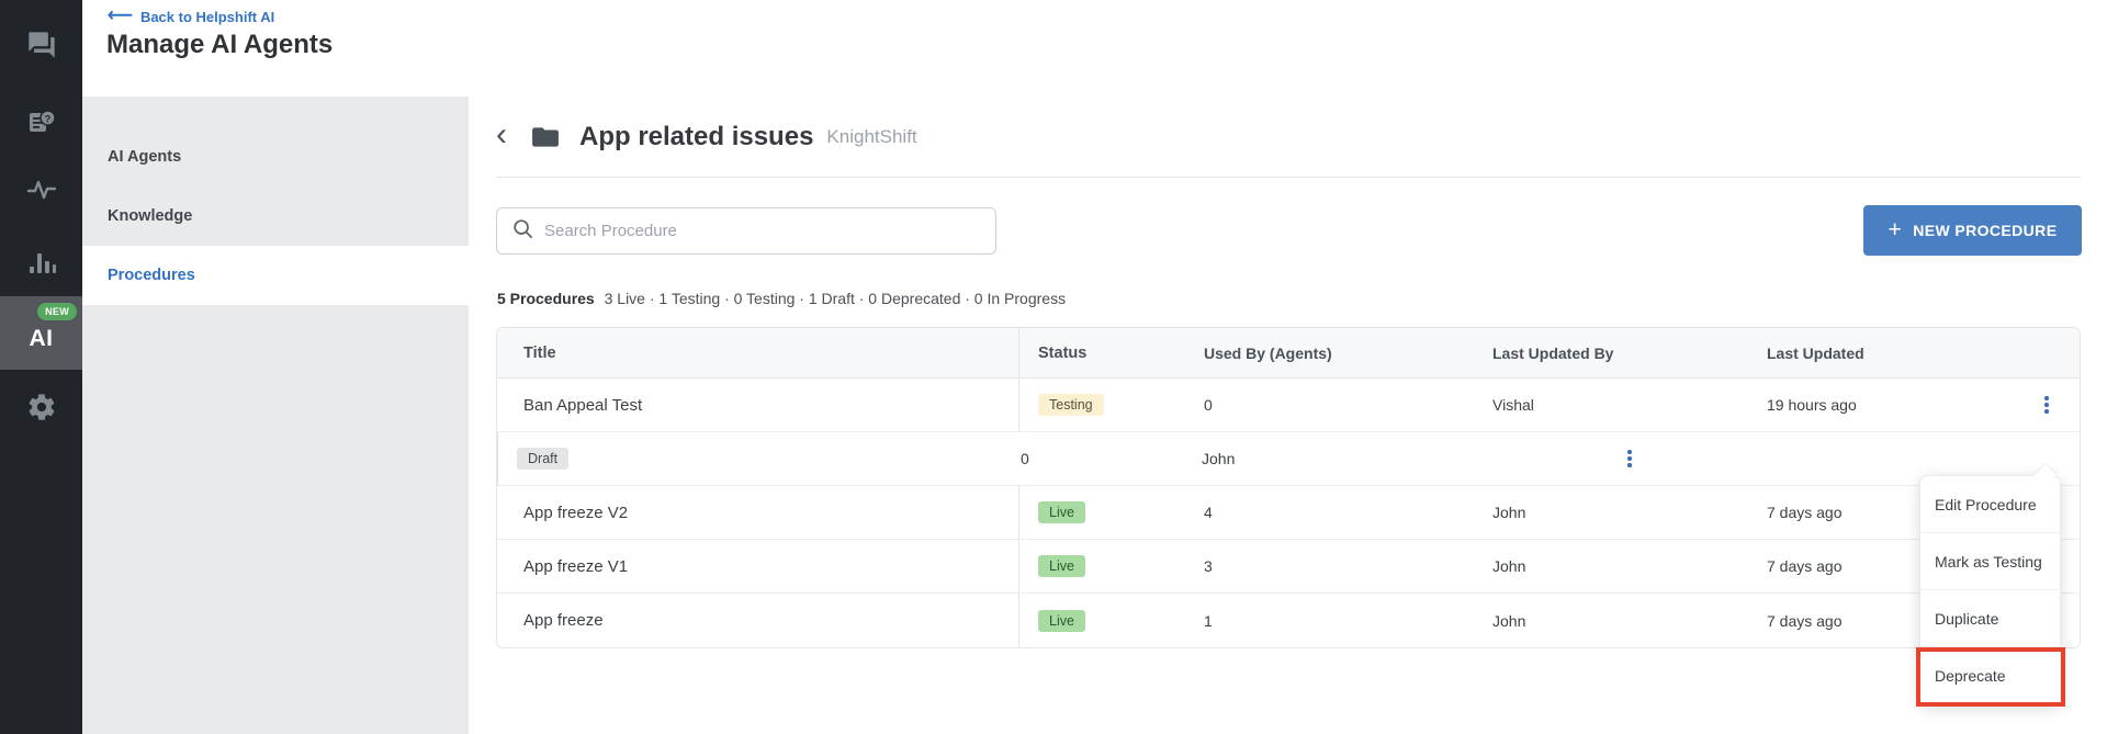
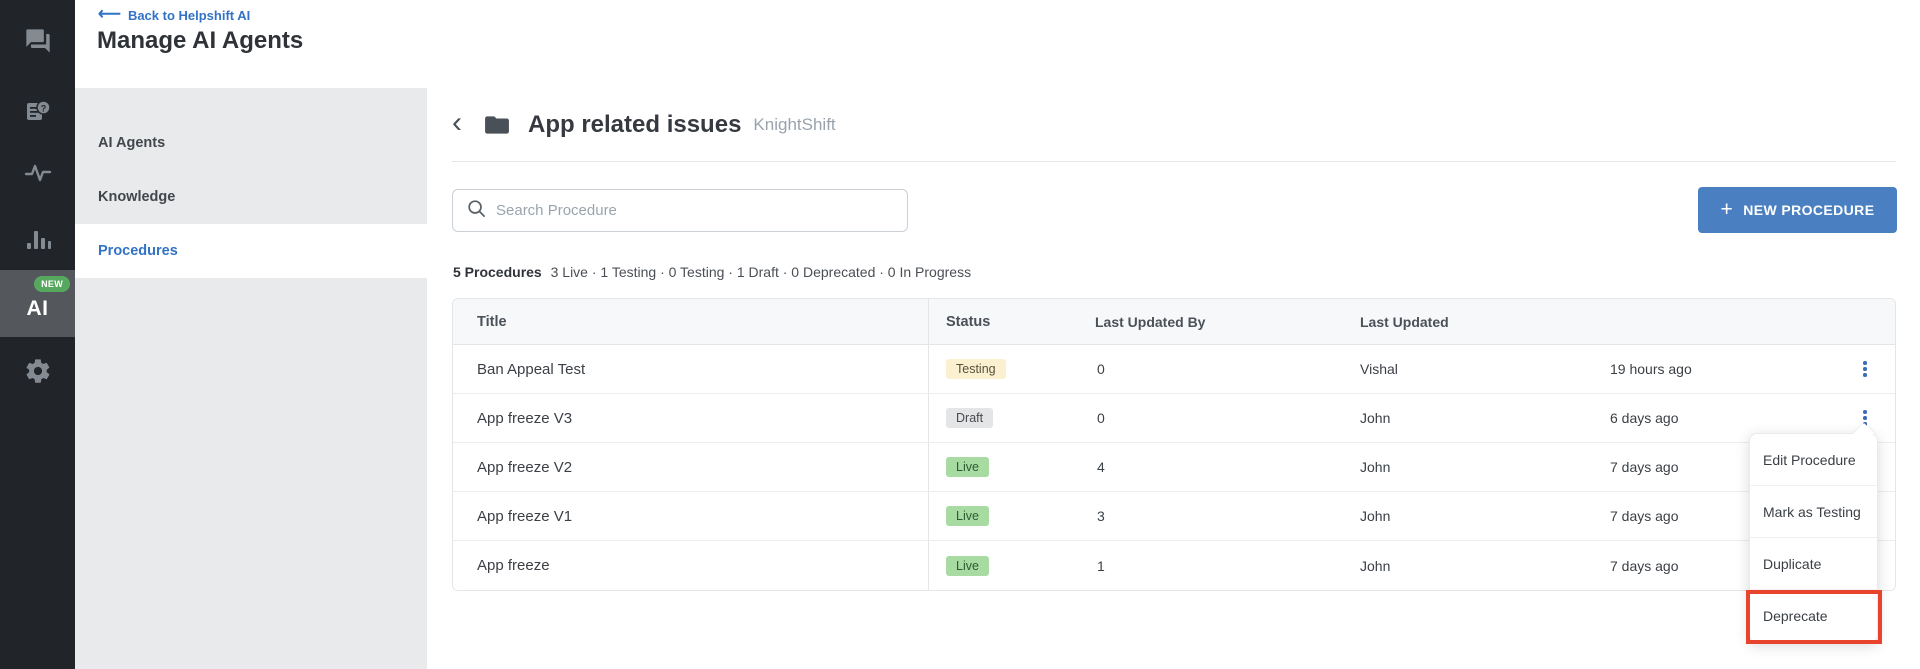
  ?
  NEW
  AI
  ⟵
  Back to Helpshift AI
  Manage AI Agents
  AI Agents
  Knowledge
  Procedures
  ‹
  App related issues
  KnightShift
  Search Procedure
  +
  NEW PROCEDURE
  5 Procedures 3 Live · 1 Testing · 0 Testing · 1 Draft · 0 Deprecated · 0 In Progress
  Title
  Status
- Used By (Agents)
  Last Updated By
  Last Updated
  Ban Appeal Test
  Testing
  0
  Vishal
  19 hours ago
+ App freeze V3
  Draft
  0
  John
+ 6 days ago
  App freeze V2
  Live
  4
  John
  7 days ago
  App freeze V1
  Live
  3
  John
  7 days ago
  App freeze
  Live
  1
  John
  7 days ago
  Edit Procedure
  Mark as Testing
  Duplicate
  Deprecate
